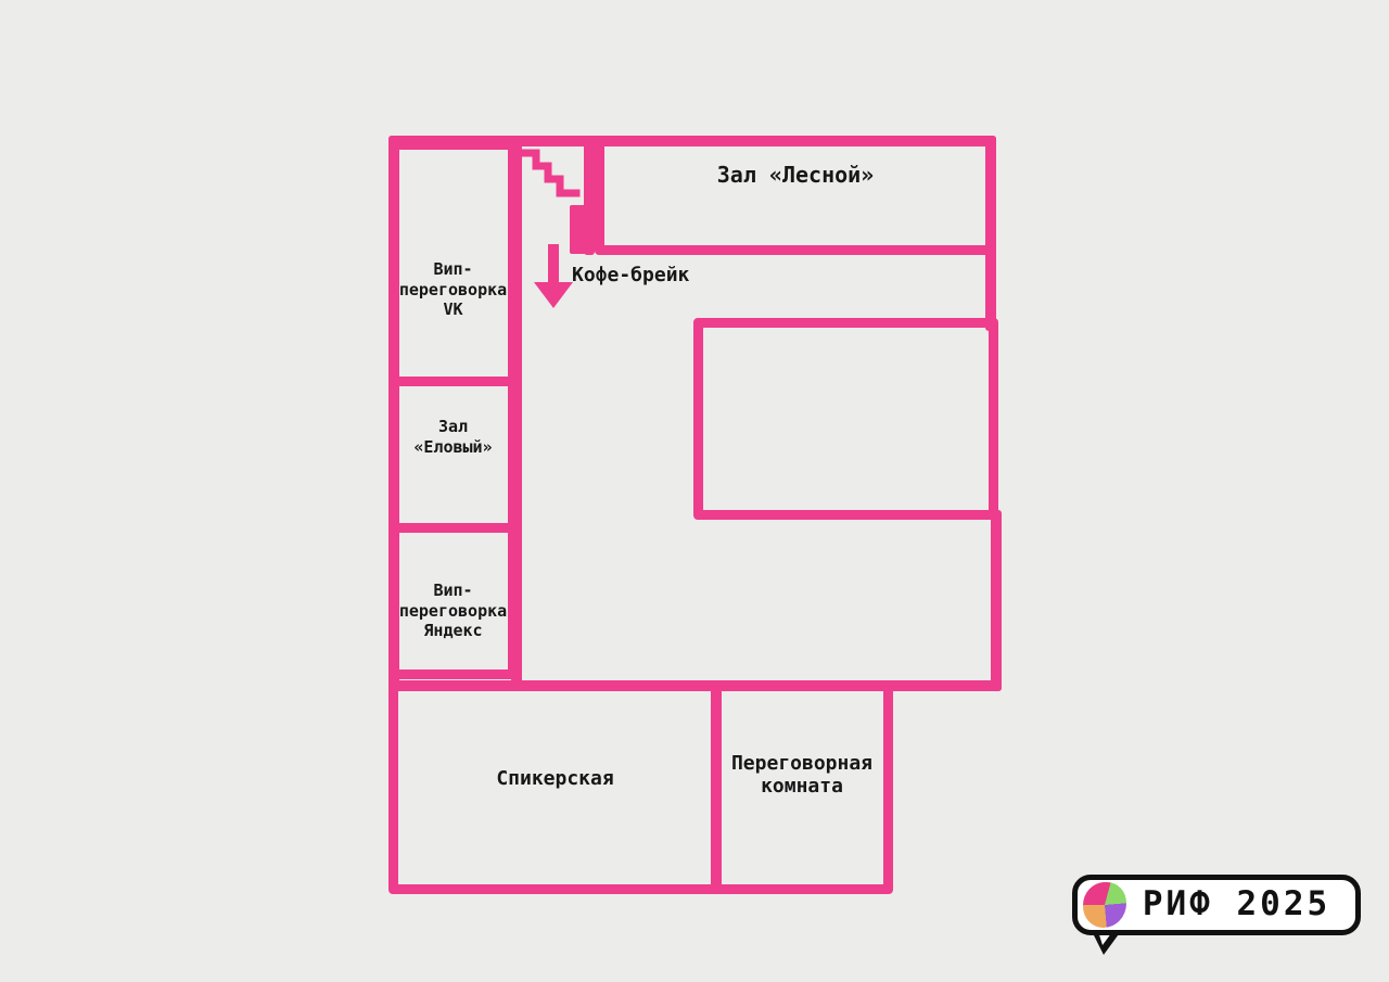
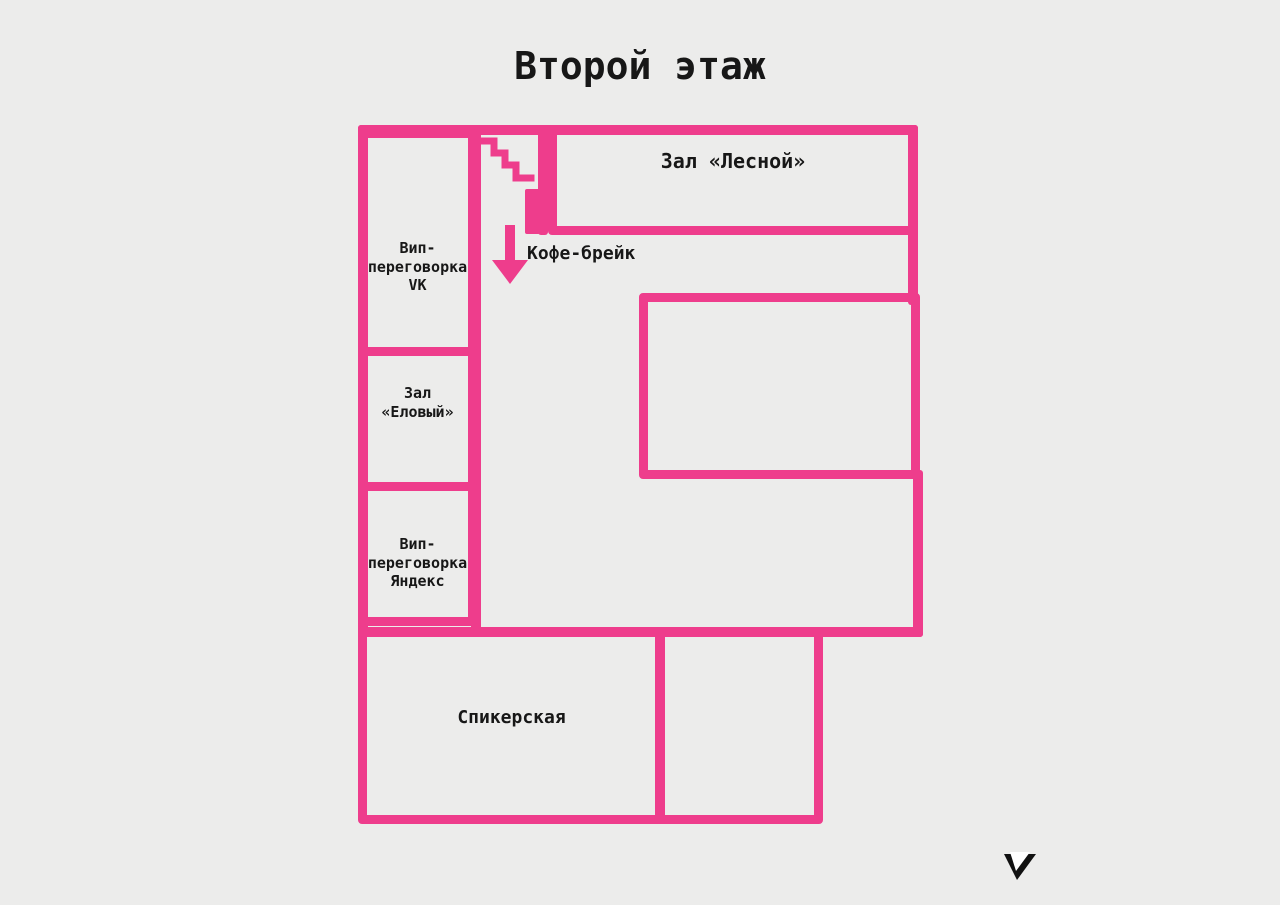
+ Второй этаж
  Вип-
  переговорка
  VK
  Зал
  «Еловый»
  Вип-
  переговорка
  Яндекс
  Зал «Лесной»
  Кофе-брейк
  Спикерская
- Переговорная
- комната
- РИФ 2025
